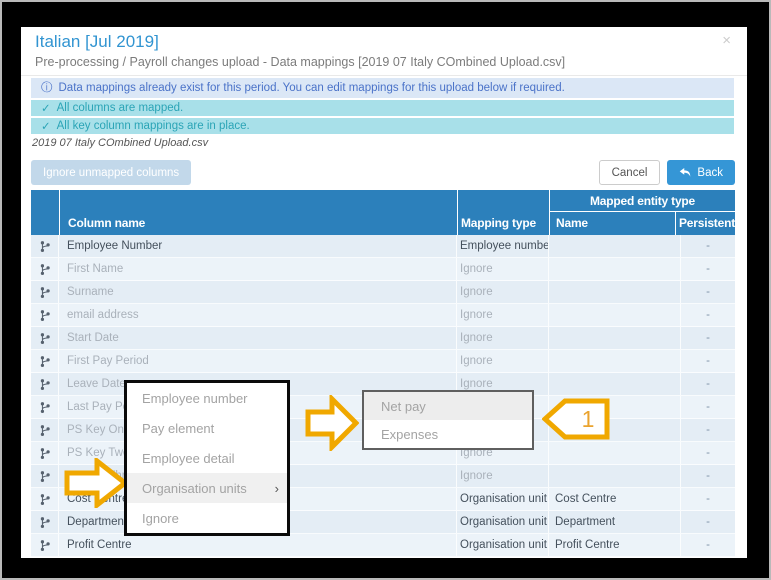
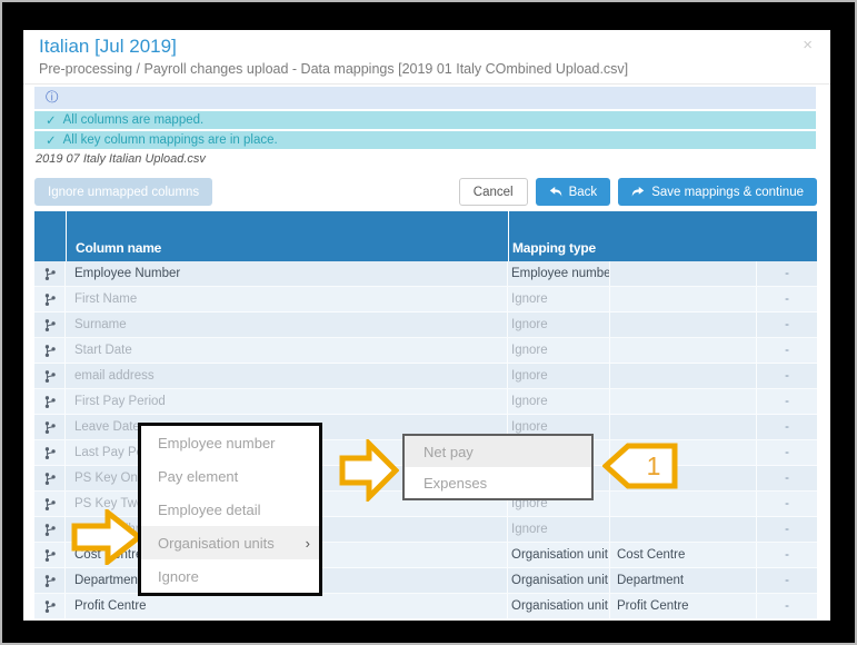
  Italian [Jul 2019]
- Pre-processing / Payroll changes upload - Data mappings [2019 07 Italy COmbined Upload.csv]
+ Pre-processing / Payroll changes upload - Data mappings [2019 01 Italy COmbined Upload.csv]
  ×
  ⓘ
- Data mappings already exist for this period. You can edit mappings for this upload below if required.
  ✓
  All columns are mapped.
  ✓
  All key column mappings are in place.
- 2019 07 Italy COmbined Upload.csv
+ 2019 07 Italy Italian Upload.csv
  Ignore unmapped columns
  Cancel
  Back
+ Save mappings & continue
  Column name
  Mapping type
- Mapped entity type
- Name
- Persistent
  Employee Number
  Employee numbe
  -
  First Name
  Ignore
  -
  Surname
  Ignore
  -
- email address
+ Start Date
  Ignore
  -
- Start Date
+ email address
  Ignore
  -
  First Pay Period
  Ignore
  -
  Leave Date
  Ignore
  -
  -
  PS Key On
  -
  PS Key Tw
  Ignore
  -
  Ignore
  -
  Costntr
  Organisation unit
  Cost Centre
  -
  Departmen
  Organisation unit
  Department
  -
  Profit Centre
  Organisation unit
  Profit Centre
  -
  Employee number
  Pay element
  Employee detail
  Organisation units
  ›
  Ignore
  Net pay
  Expenses
  1
